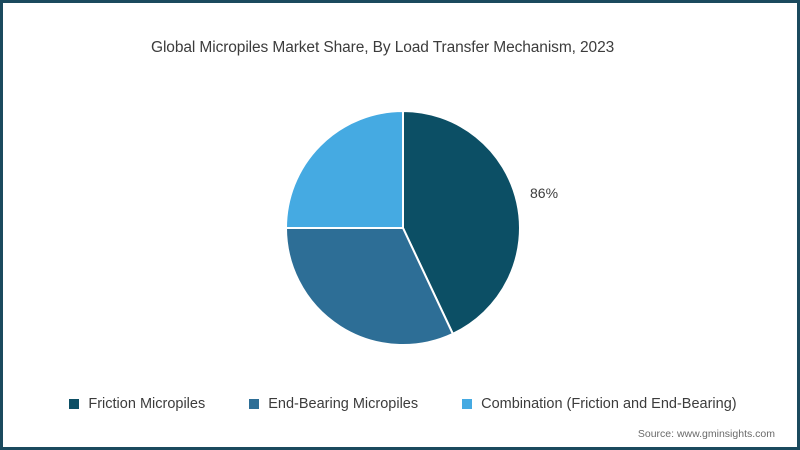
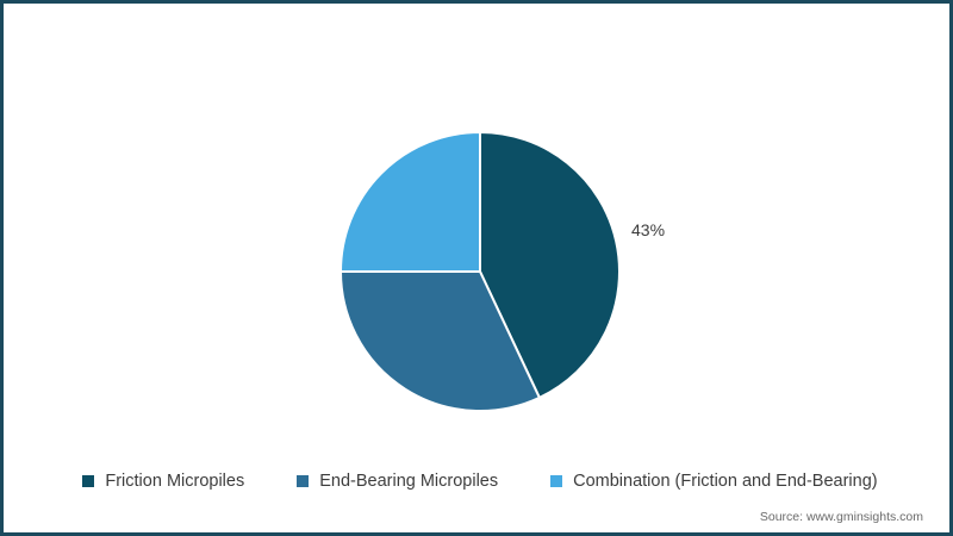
- Global Micropiles Market Share, By Load Transfer Mechanism, 2023
- 86%
+ 43%
  Friction Micropiles
  End-Bearing Micropiles
  Combination (Friction and End-Bearing)
  Source: www.gminsights.com
